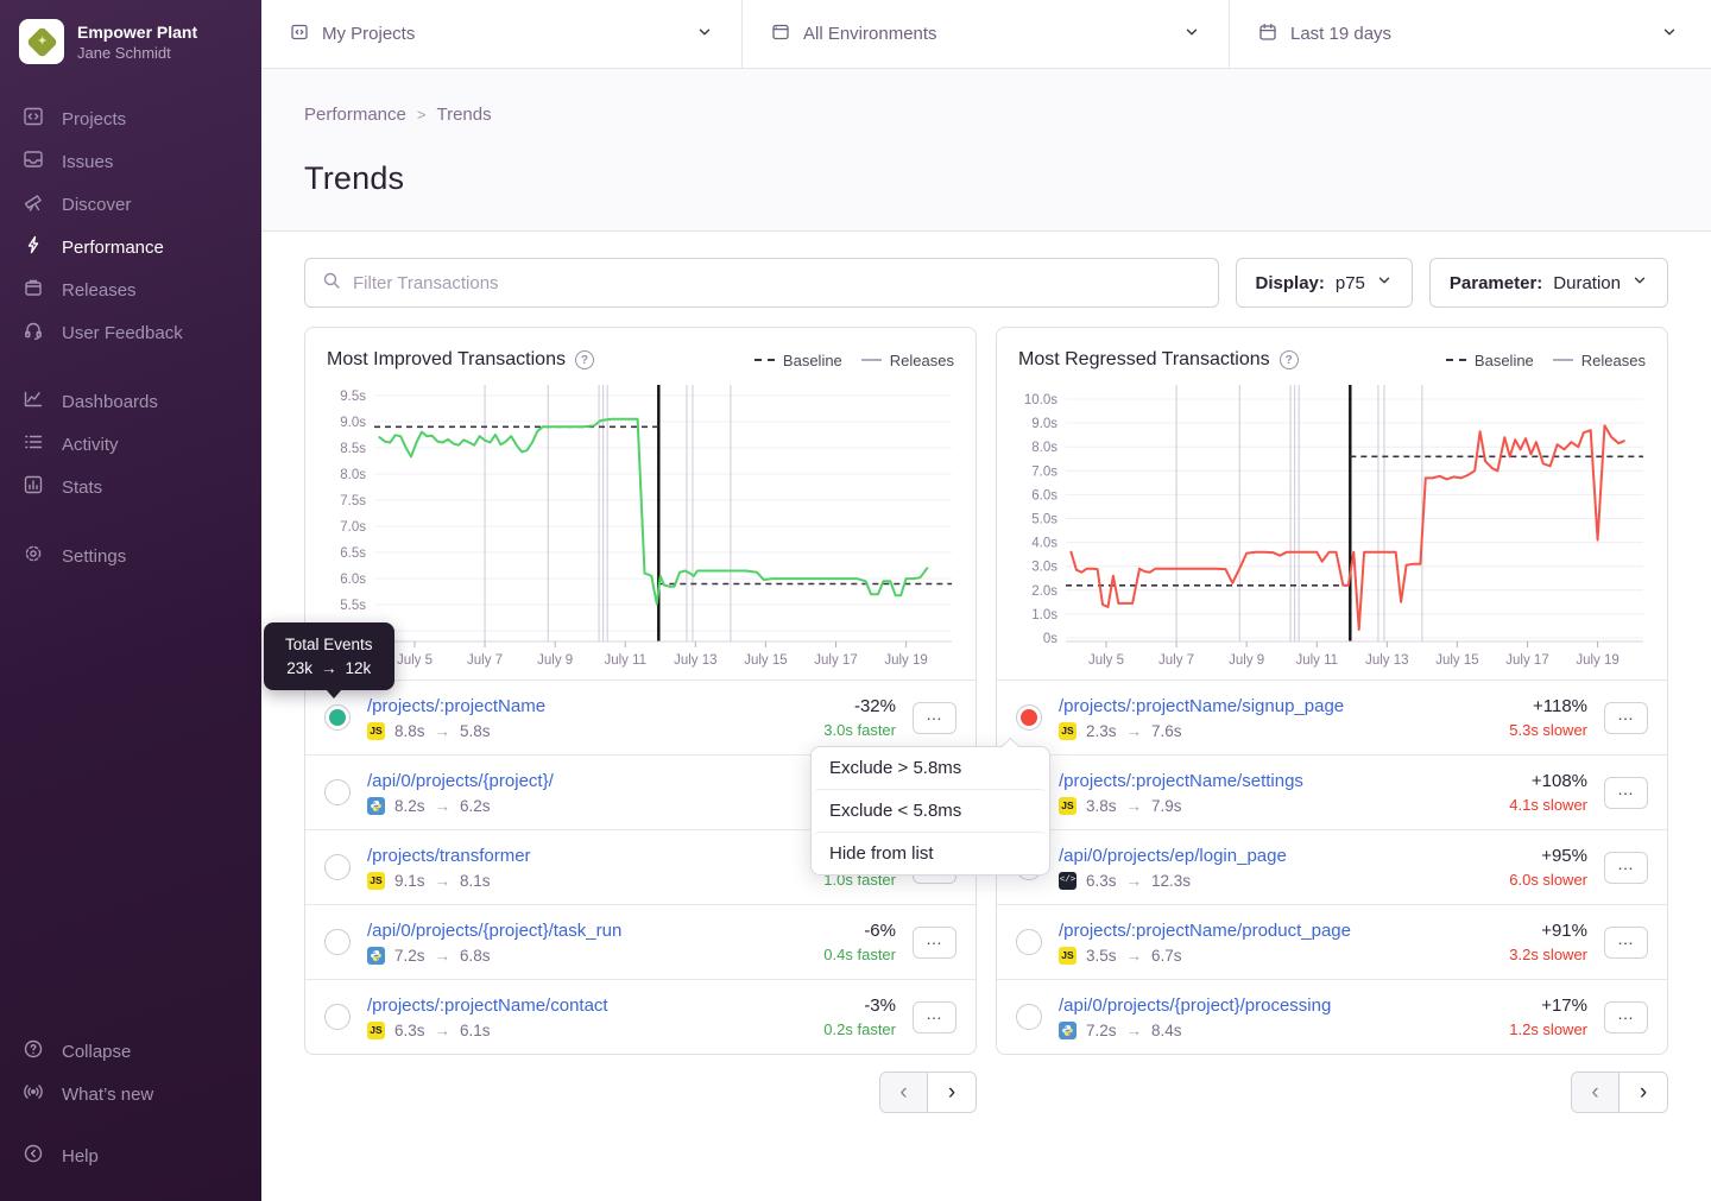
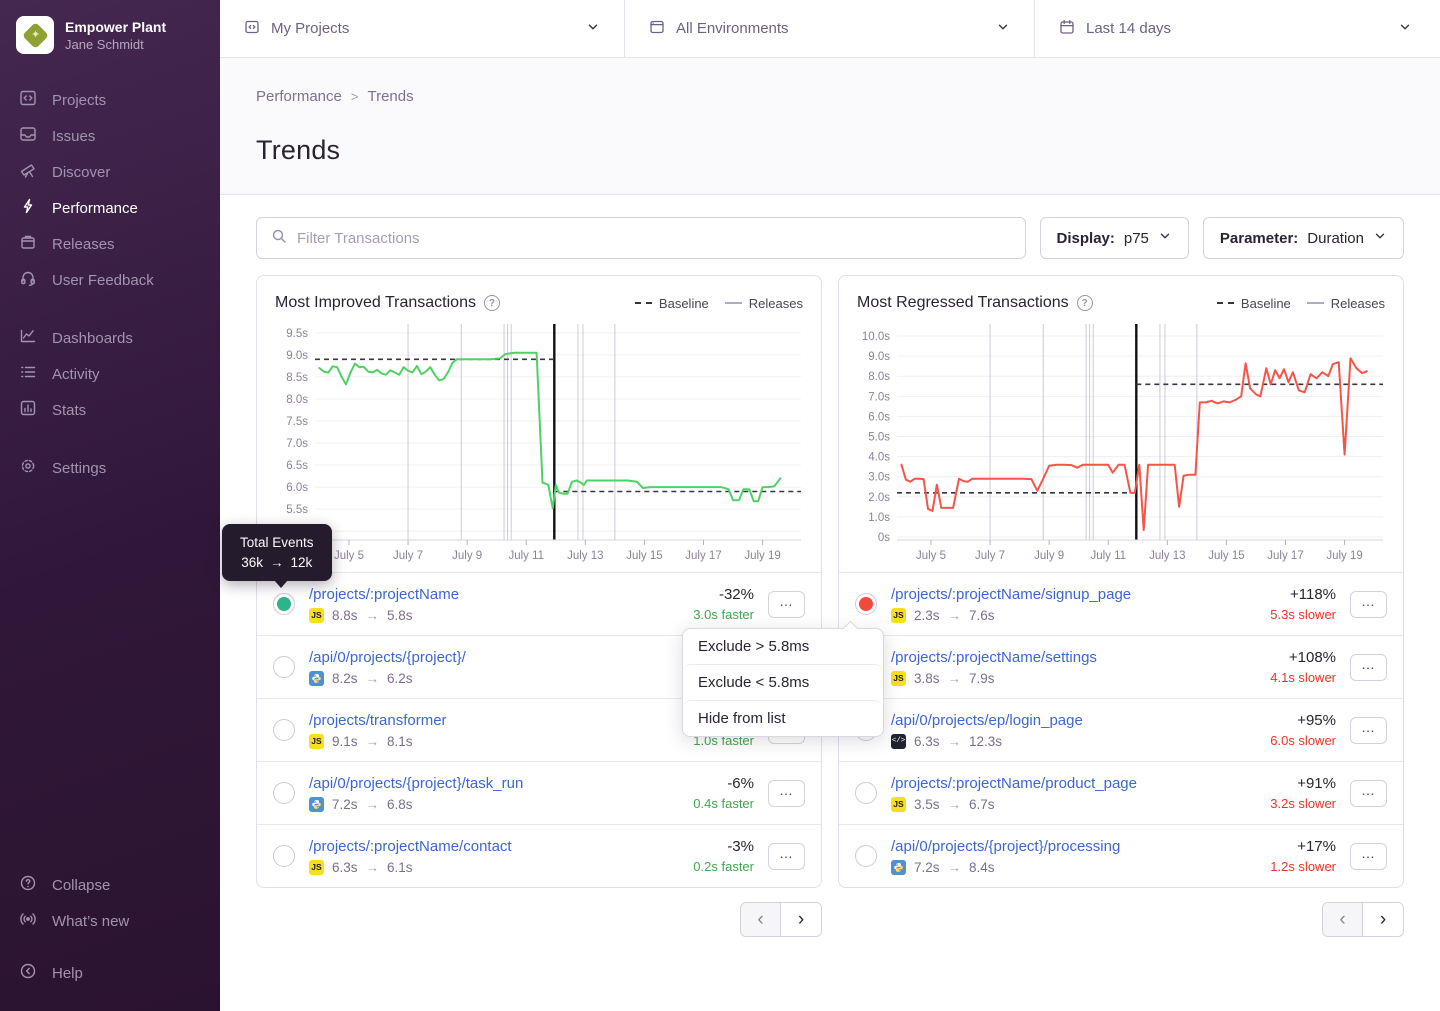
  Empower Plant
  Jane Schmidt
  Projects
  Issues
  Discover
  Performance
  Releases
  User Feedback
  Dashboards
  Activity
  Stats
  Settings
  Collapse
  What’s new
  Help
  My Projects
  All Environments
- Last 19 days
+ Last 14 days
  Performance
  >
  Trends
  Trends
  Filter Transactions
  Display:
  p75
  Parameter:
  Duration
  Most Improved Transactions
  ?
  Baseline
  Releases
  5.5s
  6.0s
  6.5s
  7.0s
  7.5s
  8.0s
  8.5s
  9.0s
  9.5s
  July 5
  July 7
  July 9
  July 11
  July 13
  July 15
  July 17
  July 19
  /projects/:projectName
  JS
  8.8s
  →
  5.8s
  -32%
  3.0s faster
  …
  /api/0/projects/{project}/
  8.2s
  →
  6.2s
  /projects/transformer
  JS
  9.1s
  →
  8.1s
  1.0s faster
  /api/0/projects/{project}/task_run
  7.2s
  →
  6.8s
  -6%
  0.4s faster
  …
  /projects/:projectName/contact
  JS
  6.3s
  →
  6.1s
  -3%
  0.2s faster
  …
  ‹
  ›
  Most Regressed Transactions
  ?
  Baseline
  Releases
  0s
  1.0s
  2.0s
  3.0s
  4.0s
  5.0s
  6.0s
  7.0s
  8.0s
  9.0s
  10.0s
  July 5
  July 7
  July 9
  July 11
  July 13
  July 15
  July 17
  July 19
  /projects/:projectName/signup_page
  JS
  2.3s
  →
  7.6s
  +118%
  5.3s slower
  …
  /projects/:projectName/settings
  JS
  3.8s
  →
  7.9s
  +108%
  4.1s slower
  …
  /api/0/projects/ep/login_page
  </>
  6.3s
  →
  12.3s
  +95%
  6.0s slower
  …
  /projects/:projectName/product_page
  JS
  3.5s
  →
  6.7s
  +91%
  3.2s slower
  …
  /api/0/projects/{project}/processing
  7.2s
  →
  8.4s
  +17%
  1.2s slower
  …
  ‹
  ›
  Total Events
- 23k
+ 36k
  →
  12k
  Exclude > 5.8ms
  Exclude < 5.8ms
  Hide from list
